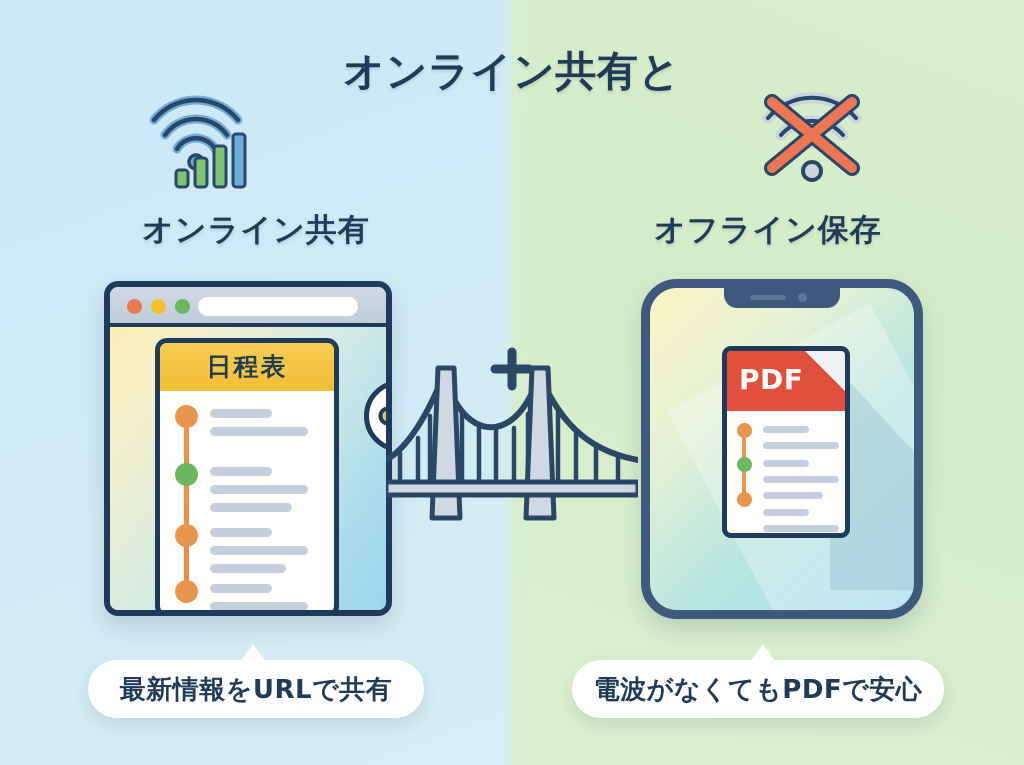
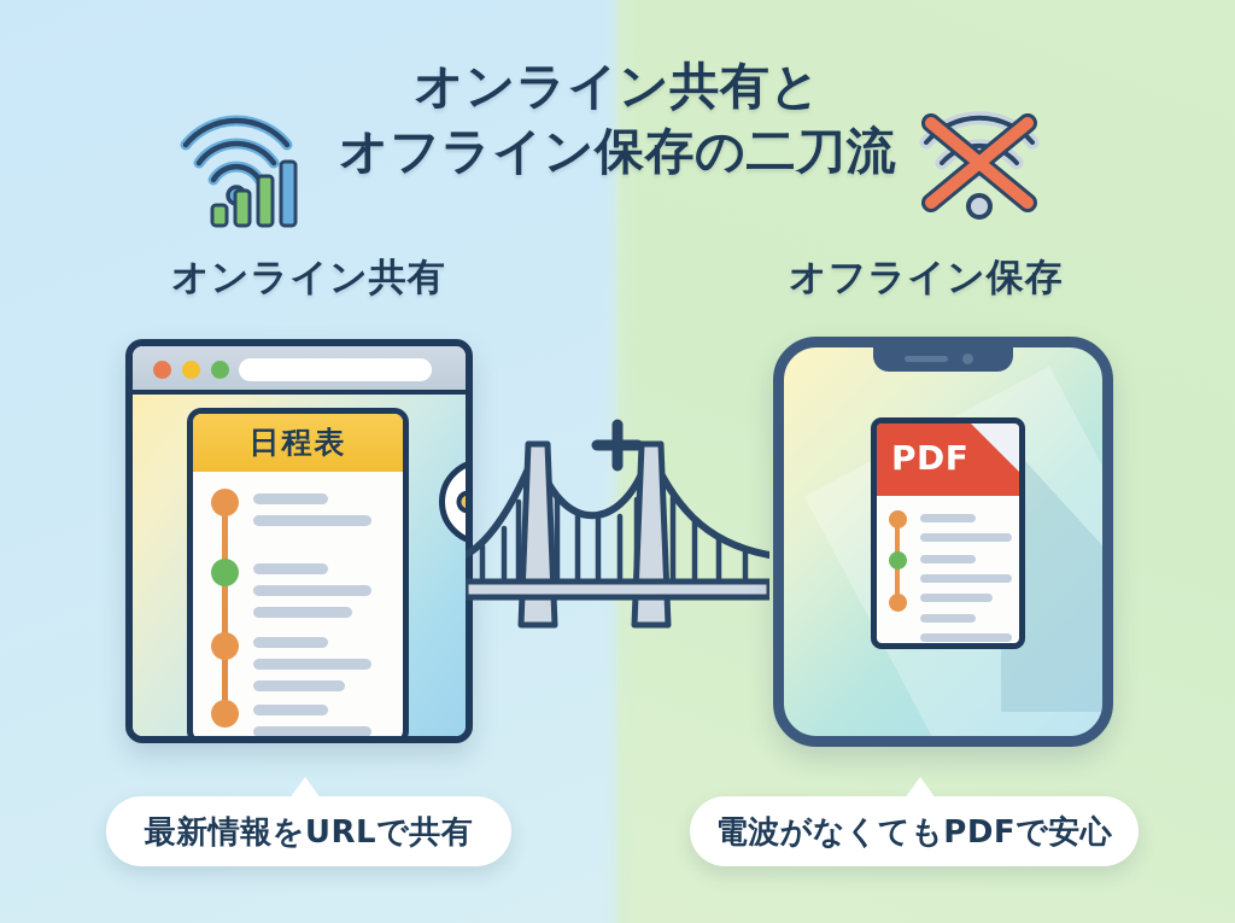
  オンライン共有と
+ オフライン保存の二刀流
  オンライン共有
  オフライン保存
  日程表
  PDF
  最新情報をURLで共有
  電波がなくてもPDFで安心
